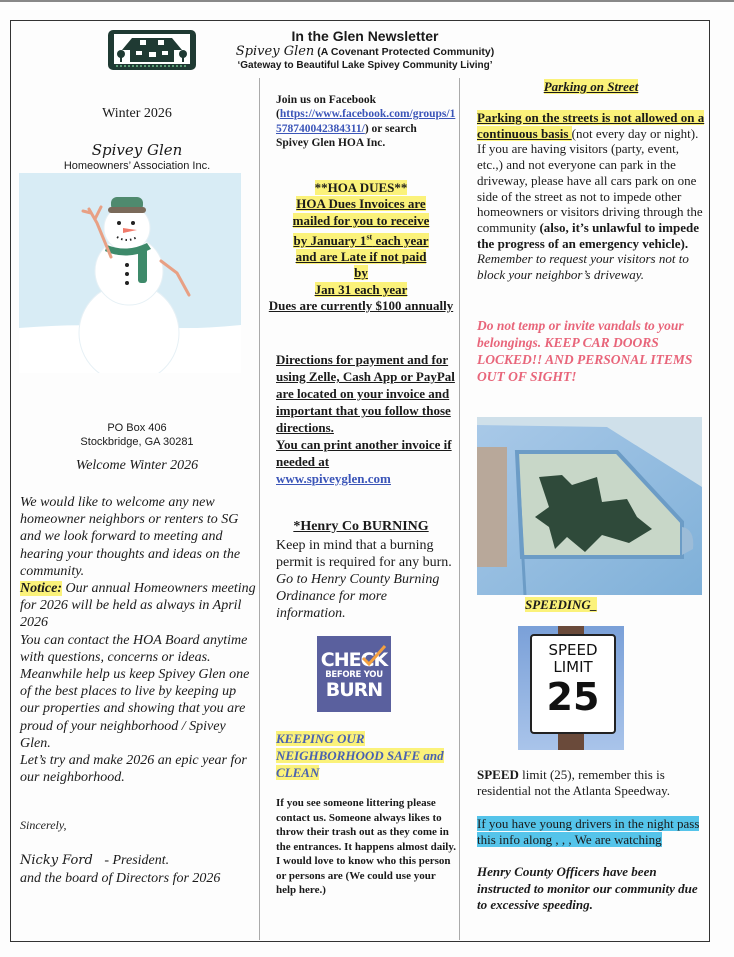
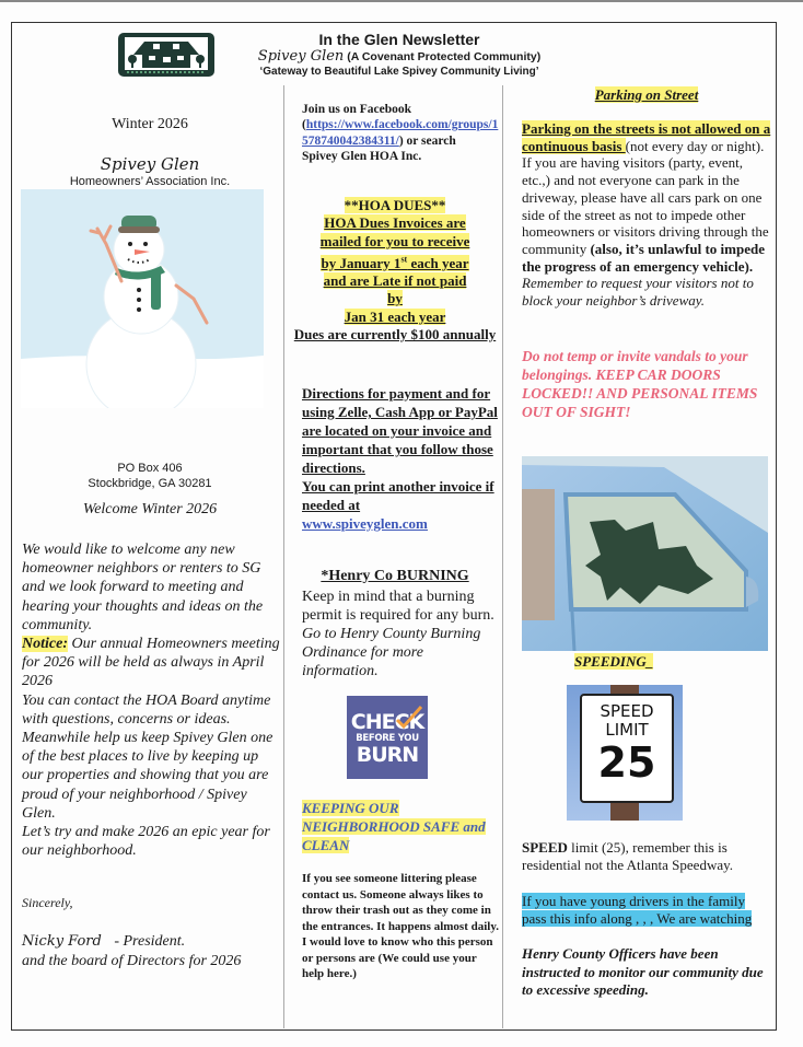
  In the Glen Newsletter
  Spivey Glen (A Covenant Protected Community)
  ‘Gateway to Beautiful Lake Spivey Community Living’
  Winter 2026
  Spivey Glen
  Homeowners’ Association Inc.
  PO Box 406
  Stockbridge, GA 30281
  Welcome Winter 2026
  We would like to welcome any new homeowner neighbors or renters to SG and we look forward to meeting and hearing your thoughts and ideas on the community.
  Notice: Our annual Homeowners meeting for 2026 will be held as always in April 2026
  You can contact the HOA Board anytime with questions, concerns or ideas.
  Meanwhile help us keep Spivey Glen one of the best places to live by keeping up our properties and showing that you are proud of your neighborhood / Spivey Glen.
  Let’s try and make 2026 an epic year for our neighborhood.
  Sincerely,
  Nicky Ford - President.
  and the board of Directors for 2026
  Join us on Facebook
  (https://www.facebook.com/groups/1578740042384311/) or search
  Spivey Glen HOA Inc.
  **HOA DUES**
  HOA Dues Invoices are
  mailed for you to receive
  by January 1st each year
  and are Late if not paid
  by
  Jan 31 each year
  Dues are currently $100 annually
  Directions for payment and for using Zelle, Cash App or PayPal are located on your invoice and important that you follow those directions.
  You can print another invoice if needed at
  www.spiveyglen.com
  *Henry Co BURNING
  Keep in mind that a burning permit is required for any burn. Go to Henry County Burning Ordinance for more information.
  CHEK
  BEFORE YOU
  BURN
  KEEPING OUR NEIGHBORHOOD SAFE and CLEAN
  If you see someone littering please contact us. Someone always likes to throw their trash out as they come in the entrances. It happens almost daily. I would love to know who this person or persons are (We could use your help here.)
  Parking on Street
  Parking on the streets is not allowed on a continuous basis (not every day or night). If you are having visitors (party, event, etc.,) and not everyone can park in the driveway, please have all cars park on one side of the street as not to impede other homeowners or visitors driving through the community (also, it’s unlawful to impede the progress of an emergency vehicle).
  Remember to request your visitors not to block your neighbor’s driveway.
  Do not temp or invite vandals to your belongings. KEEP CAR DOORS LOCKED!! AND PERSONAL ITEMS OUT OF SIGHT!
  SPEEDING_
  SPEED
  LIMIT
  25
  SPEED limit (25), remember this is residential not the Atlanta Speedway.
- If you have young drivers in the night pass this info along , , , We are watching
+ If you have young drivers in the family pass this info along , , , We are watching
  Henry County Officers have been instructed to monitor our community due to excessive speeding.
